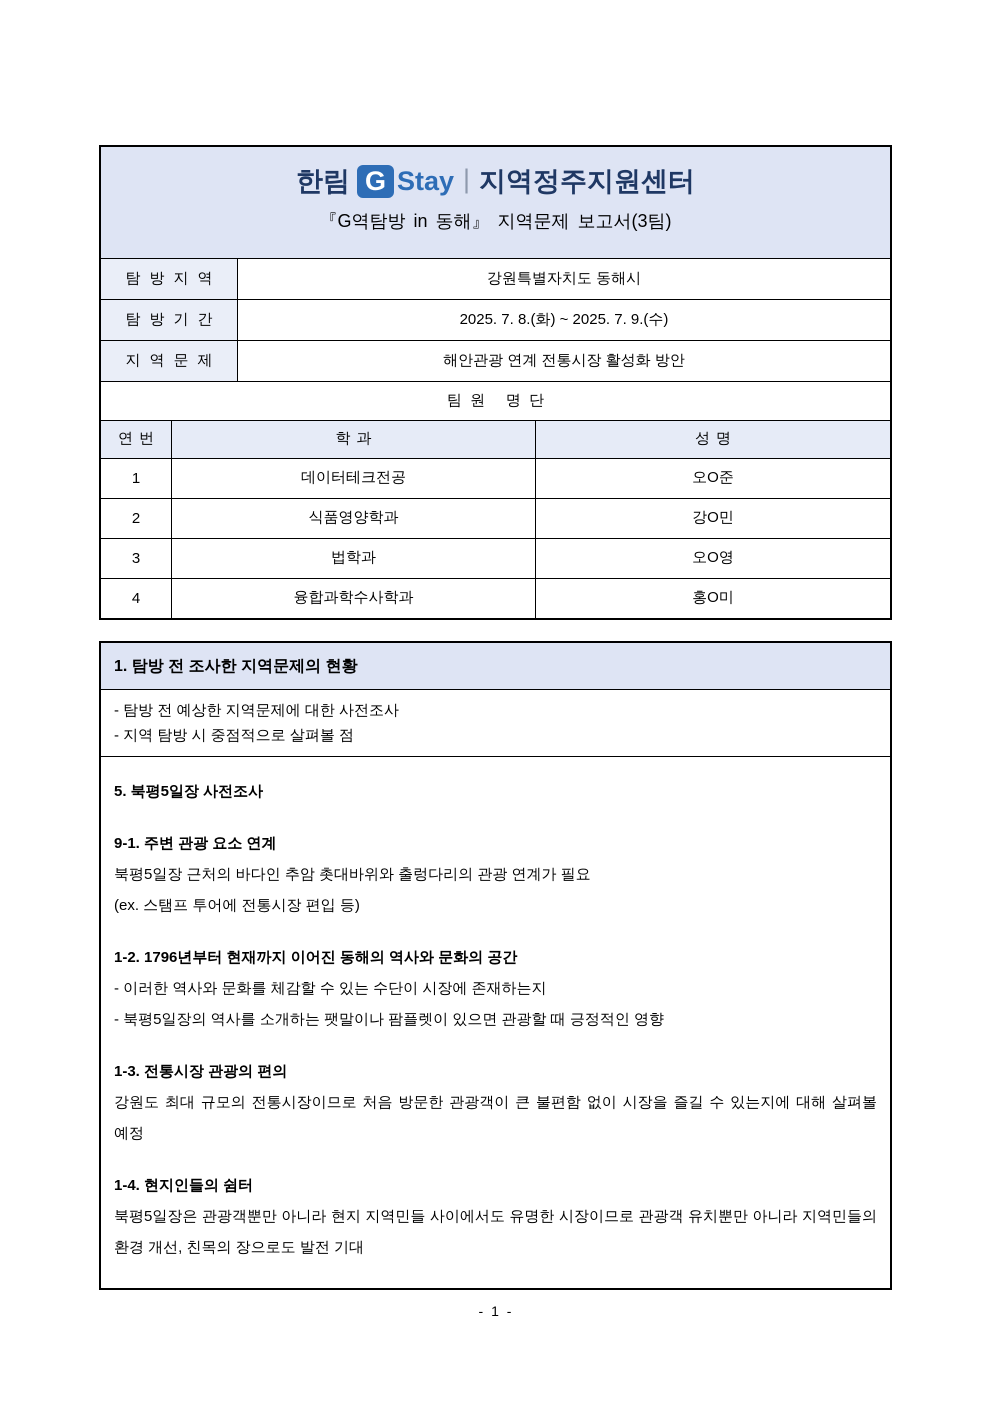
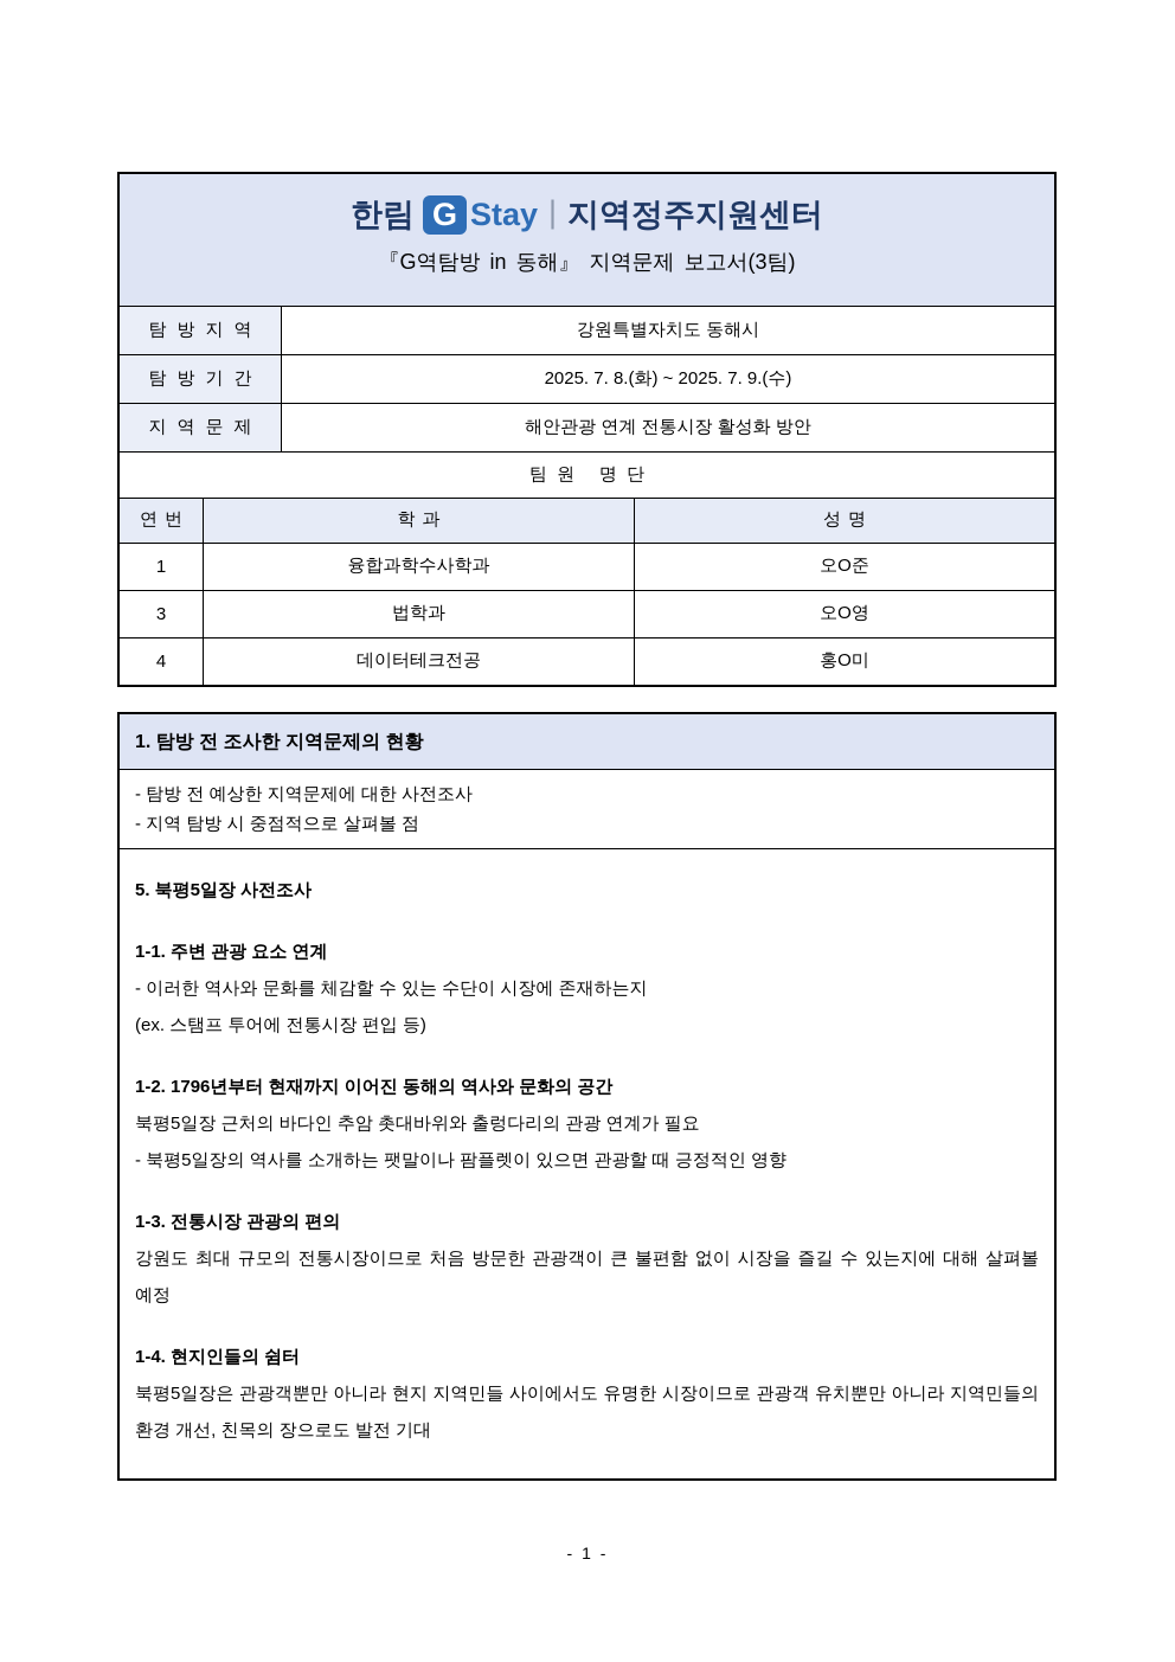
  한림 G Stay | 지역정주지원센터
  『G역탐방 in 동해』 지역문제 보고서(3팀)
  탐방지역
  강원특별자치도 동해시
  탐방기간
  2025. 7. 8.(화) ~ 2025. 7. 9.(수)
  지역문제
  해안관광 연계 전통시장 활성화 방안
  팀원 명단
  연번
  학과
  성명
  1
- 데이터테크전공
+ 융합과학수사학과
  오O준
- 2
- 식품영양학과
- 강O민
  3
  법학과
  오O영
  4
- 융합과학수사학과
+ 데이터테크전공
  홍O미
  1. 탐방 전 조사한 지역문제의 현황
  - 탐방 전 예상한 지역문제에 대한 사전조사
  - 지역 탐방 시 중점적으로 살펴볼 점
  5. 북평5일장 사전조사
- 9-1. 주변 관광 요소 연계
+ 1-1. 주변 관광 요소 연계
- 북평5일장 근처의 바다인 추암 촛대바위와 출렁다리의 관광 연계가 필요
+ - 이러한 역사와 문화를 체감할 수 있는 수단이 시장에 존재하는지
  (ex. 스탬프 투어에 전통시장 편입 등)
  1-2. 1796년부터 현재까지 이어진 동해의 역사와 문화의 공간
- - 이러한 역사와 문화를 체감할 수 있는 수단이 시장에 존재하는지
+ 북평5일장 근처의 바다인 추암 촛대바위와 출렁다리의 관광 연계가 필요
  - 북평5일장의 역사를 소개하는 팻말이나 팜플렛이 있으면 관광할 때 긍정적인 영향
  1-3. 전통시장 관광의 편의
  강원도 최대 규모의 전통시장이므로 처음 방문한 관광객이 큰 불편함 없이 시장을 즐길 수 있는지에 대해 살펴볼 예정
  1-4. 현지인들의 쉼터
  북평5일장은 관광객뿐만 아니라 현지 지역민들 사이에서도 유명한 시장이므로 관광객 유치뿐만 아니라 지역민들의 환경 개선, 친목의 장으로도 발전 기대
  - 1 -
